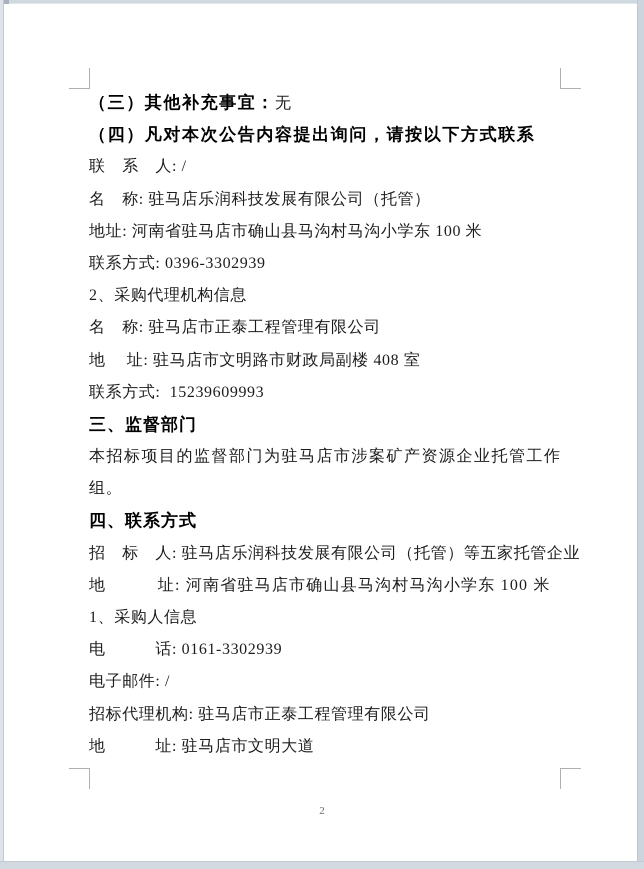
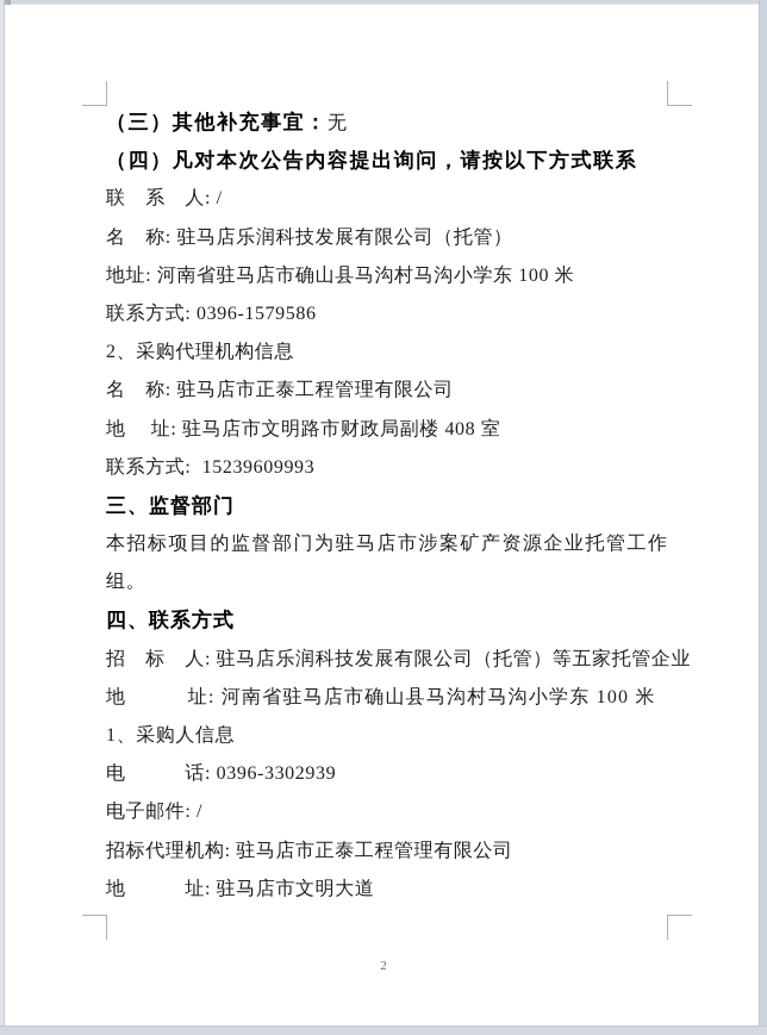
  （三）其他补充事宜：无
  （四）凡对本次公告内容提出询问，请按以下方式联系
  联 系 人: /
  名 称: 驻马店乐润科技发展有限公司（托管）
  地址: 河南省驻马店市确山县马沟村马沟小学东 100 米
- 联系方式: 0396-3302939
+ 联系方式: 0396-1579586
  2、采购代理机构信息
  名 称: 驻马店市正泰工程管理有限公司
  地 址: 驻马店市文明路市财政局副楼 408 室
  联系方式: 15239609993
  三、监督部门
  本招标项目的监督部门为驻马店市涉案矿产资源企业托管工作
  组。
  四、联系方式
  招 标 人: 驻马店乐润科技发展有限公司（托管）等五家托管企业
  地 址: 河南省驻马店市确山县马沟村马沟小学东 100 米
  1、采购人信息
- 电 话: 0161-3302939
+ 电 话: 0396-3302939
  电子邮件: /
  招标代理机构: 驻马店市正泰工程管理有限公司
  地 址: 驻马店市文明大道
  2
